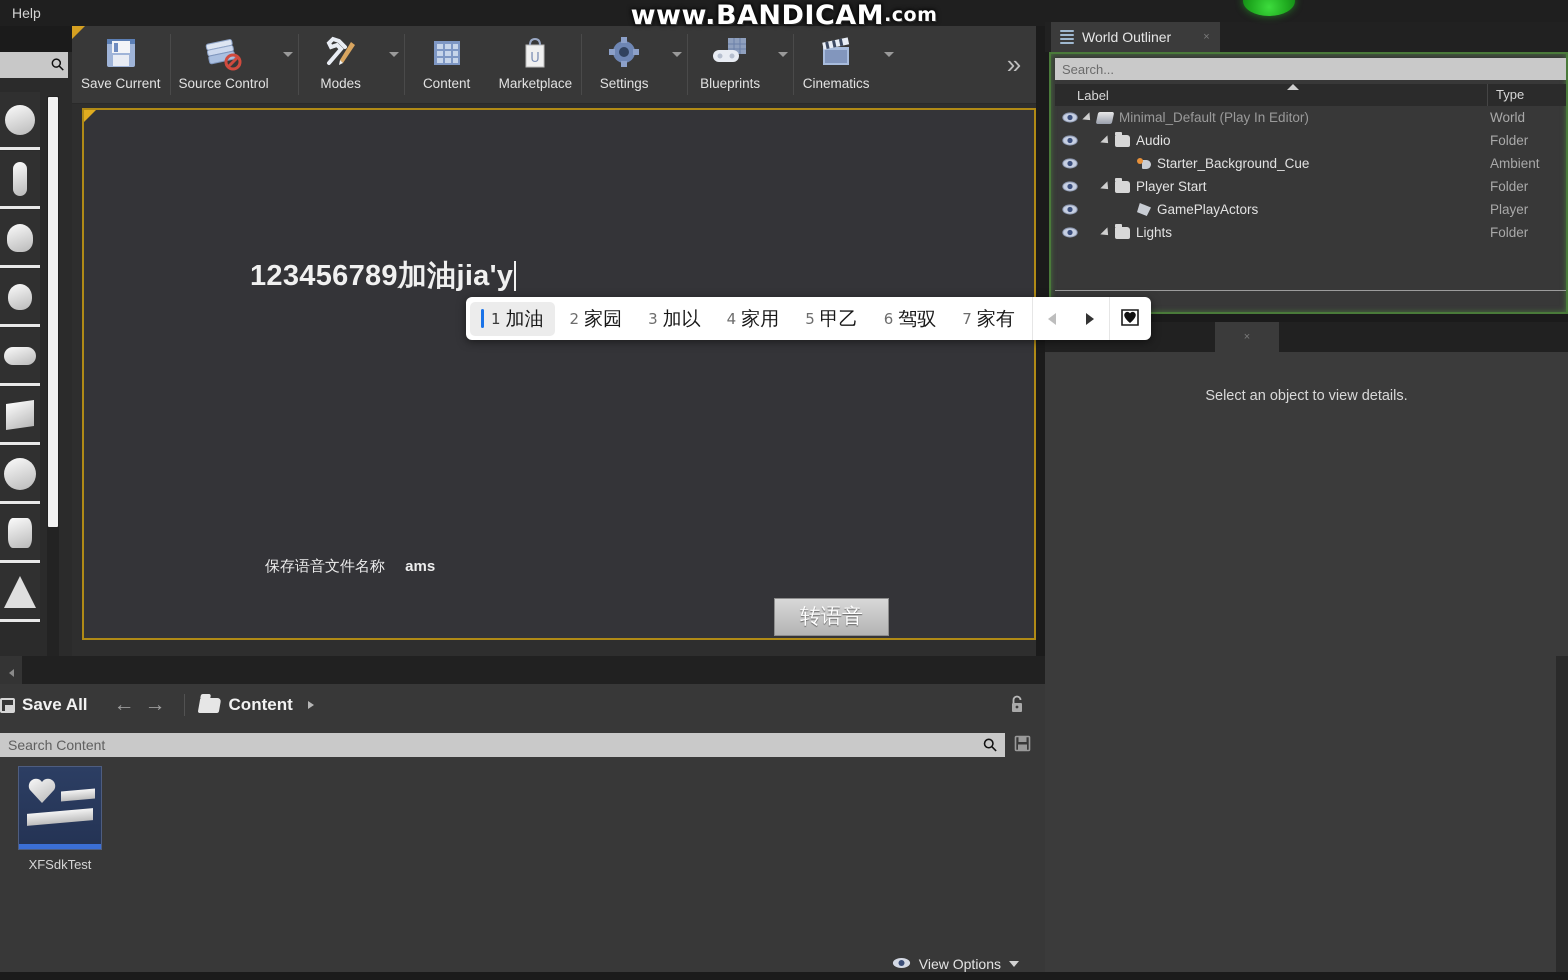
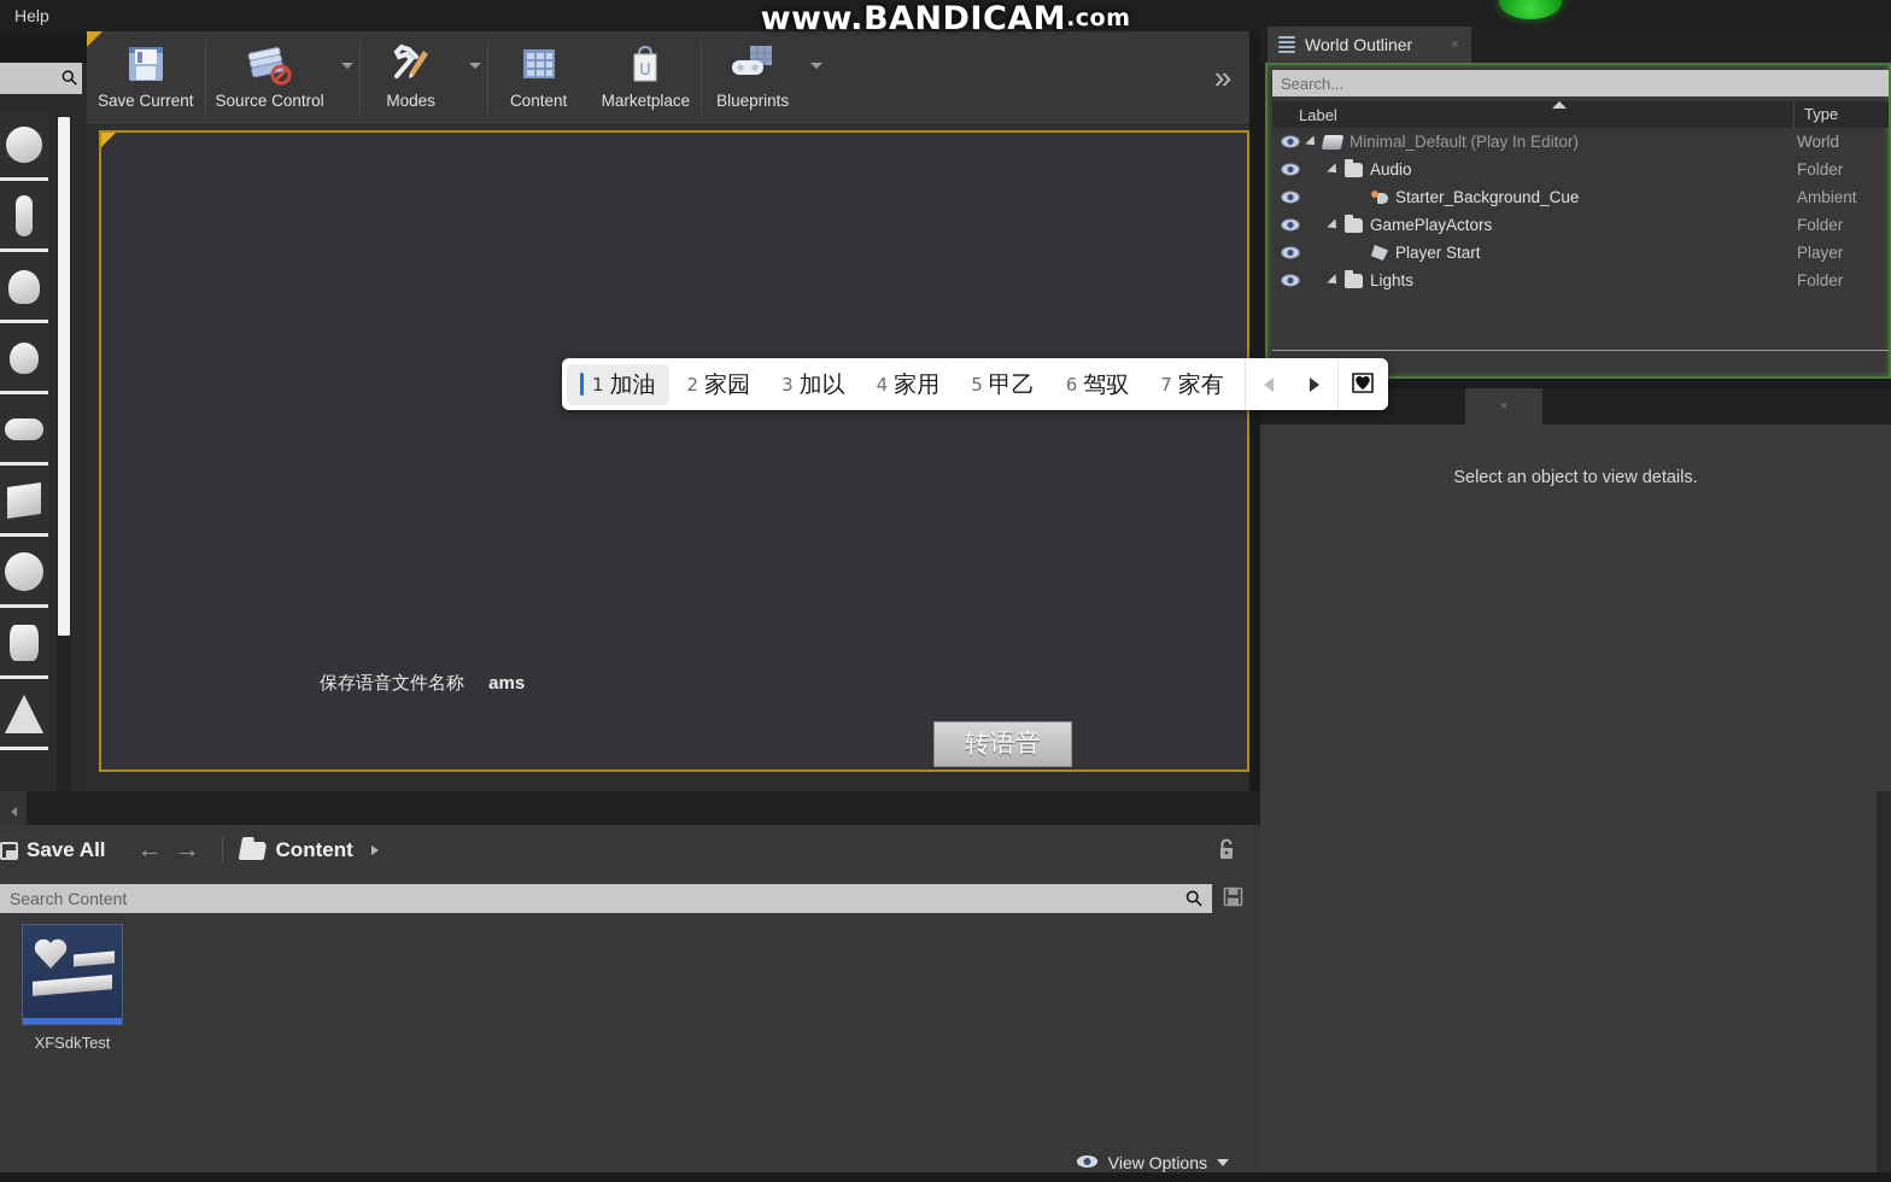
  Help
  Save Current
  Source Control
  Modes
  Content
  U
  Marketplace
- Settings
  Blueprints
- Cinematics
  »
  www.BANDICAM
  .com
- 123456789加油jia'y
  保存语音文件名称 ams
  转语音
  1
  加油
  2
  家园
  3
  加以
  4
  家用
  5
  甲乙
  6
  驾驭
  7
  家有
  World Outliner
  ×
  Search...
  Label
  Type
  Minimal_Default (Play In Editor)
  World
  Audio
  Folder
  Starter_Background_Cue
  Ambient
- Player Start
+ GamePlayActors
  Folder
- GamePlayActors
+ Player Start
  Player
  Lights
  Folder
  ×
  Select an object to view details.
  Save All
  ←
  →
  Content
  Search Content
  XFSdkTest
  View Options
